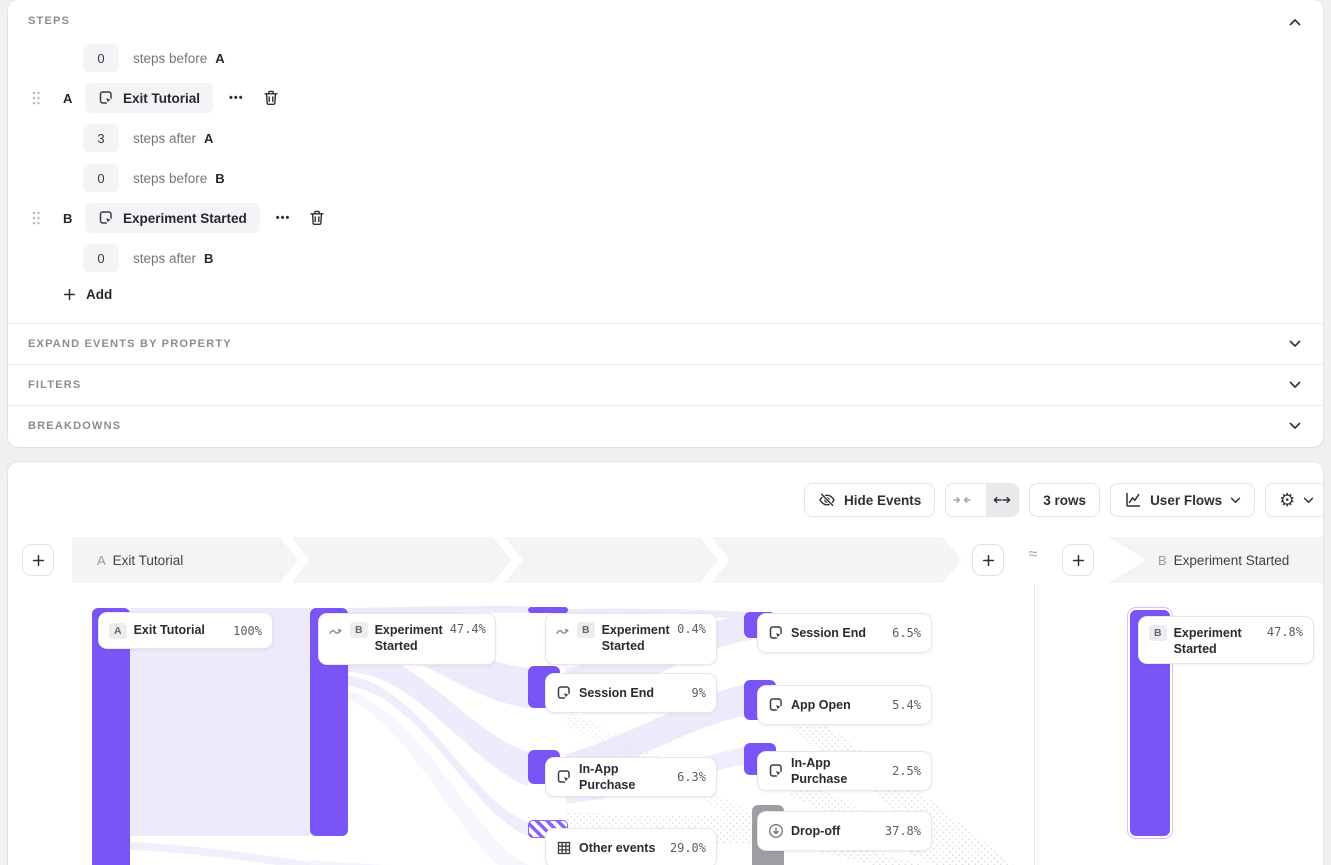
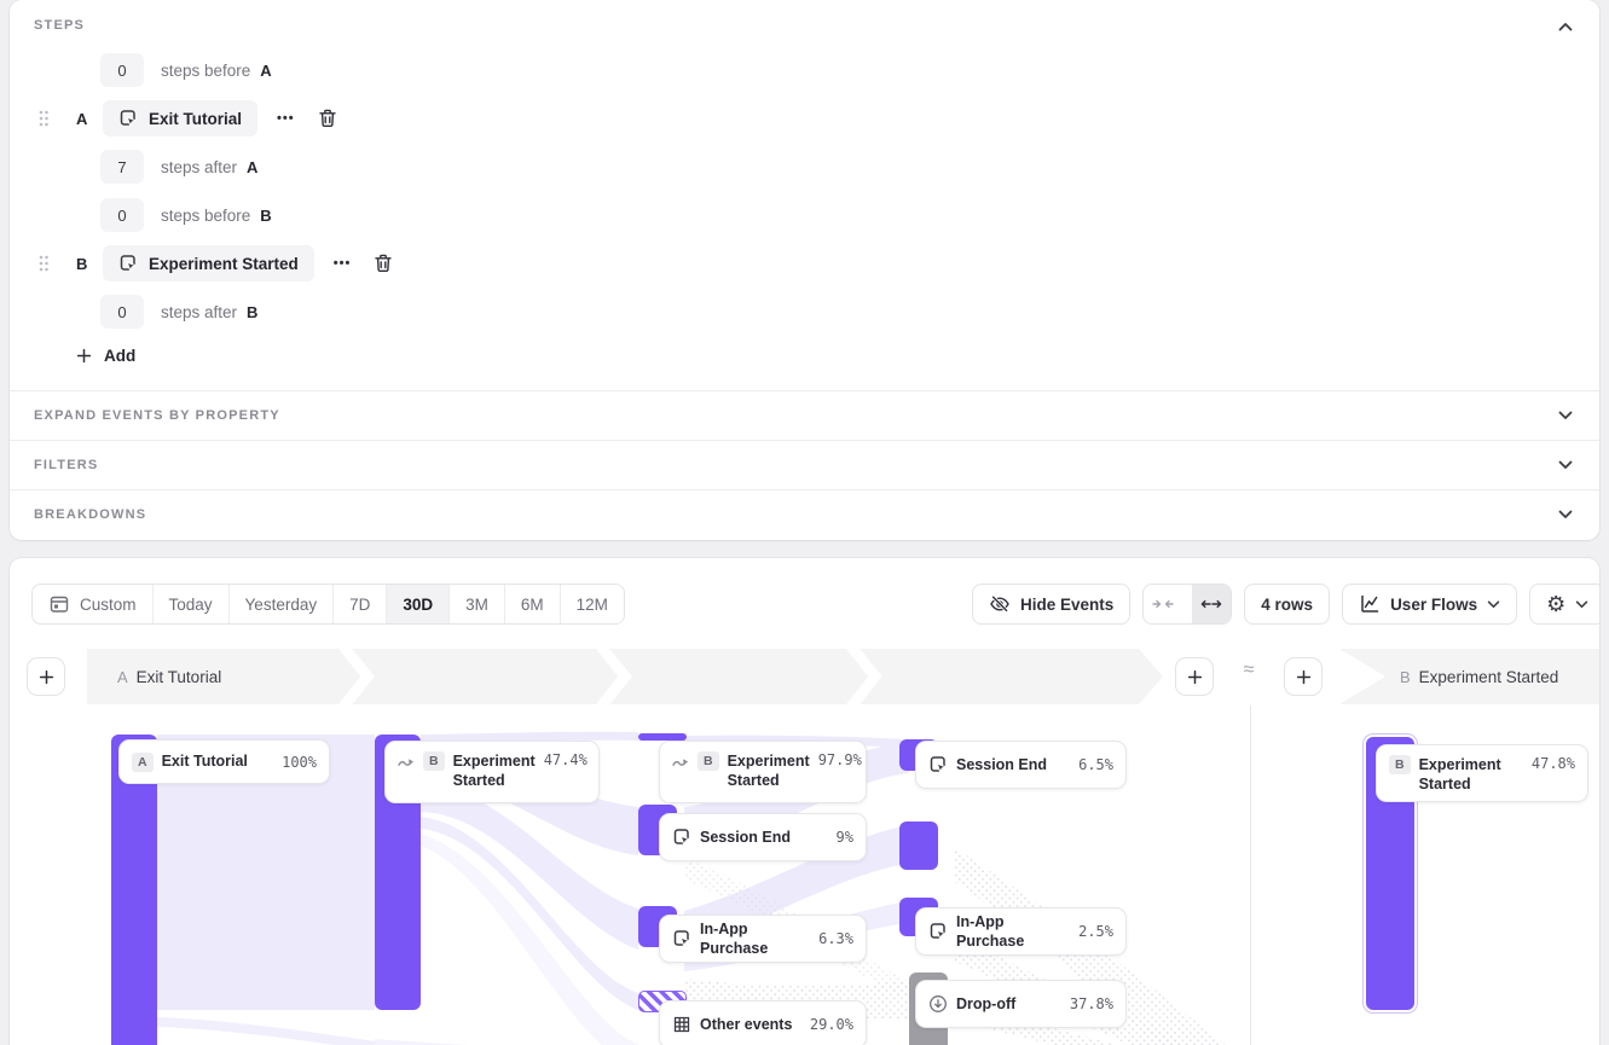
  STEPS
  0
  steps before
  A
  A
  Exit Tutorial
  •••
- 3
+ 7
  steps after
  A
  0
  steps before
  B
  B
  Experiment Started
  •••
  0
  steps after
  B
  Add
  EXPAND EVENTS BY PROPERTY
  FILTERS
  BREAKDOWNS
+ Custom
+ Today
+ Yesterday
+ 7D
+ 30D
+ 3M
+ 6M
+ 12M
  Hide Events
- 3 rows
+ 4 rows
  User Flows
  ⚙
  A
  Exit Tutorial
  ≈
  B
  Experiment Started
  A
  Exit Tutorial
  100%
  B
  Experiment Started
  47.4%
  B
  Experiment Started
- 0.4%
+ 97.9%
  Session End
  9%
  In-App Purchase
  6.3%
  Other events
  29.0%
  Session End
  6.5%
- App Open
- 5.4%
  In-App Purchase
  2.5%
  Drop-off
  37.8%
  B
  Experiment Started
  47.8%
